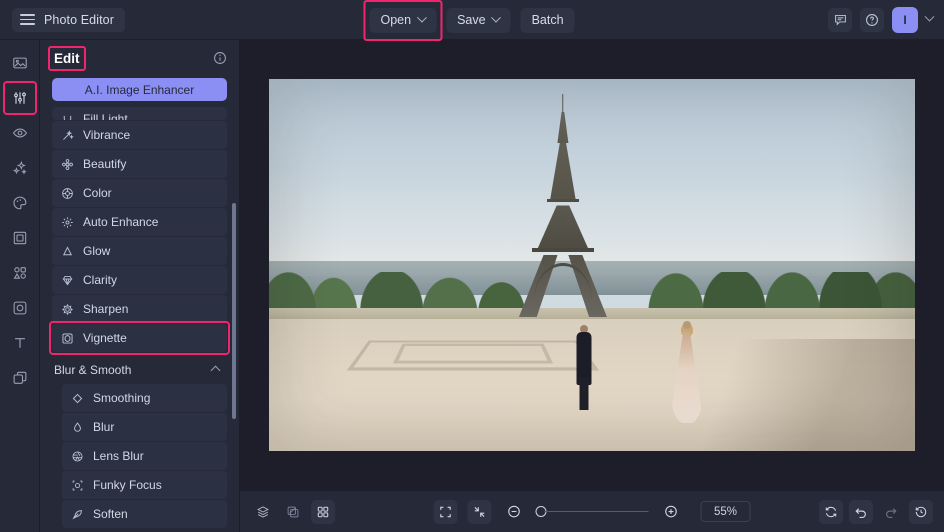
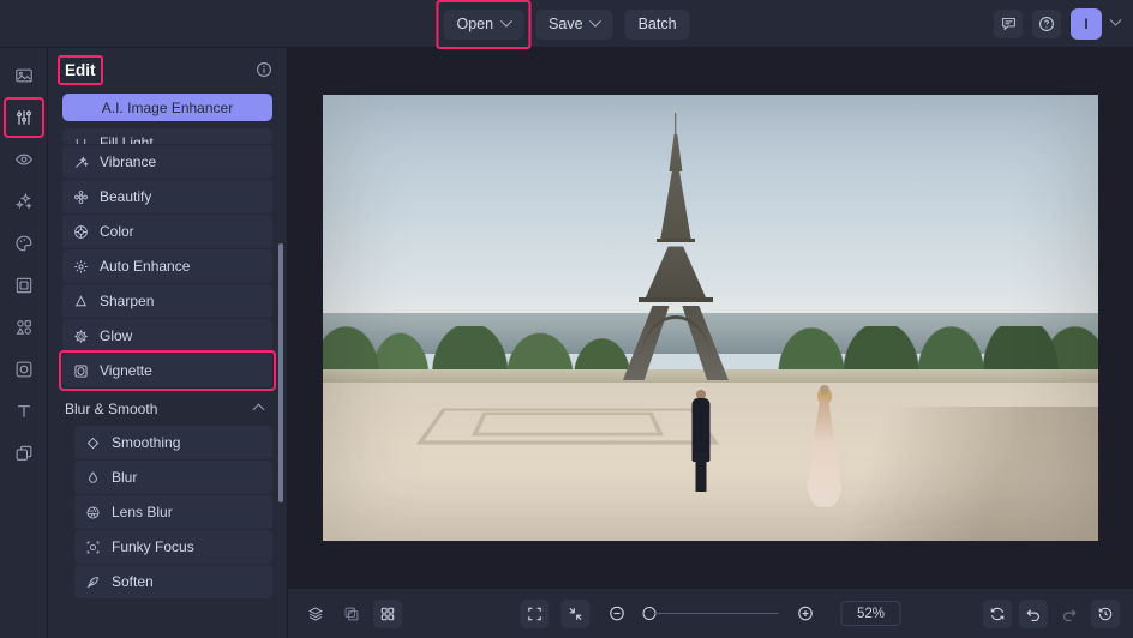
- Photo Editor
  Open
  Save
  Batch
  I
  Edit
  A.I. Image Enhancer
  Fill Light
  Vibrance
  Beautify
  Color
  Auto Enhance
- Glow
+ Sharpen
- Clarity
- Sharpen
+ Glow
  Vignette
  Blur & Smooth
  Smoothing
  Blur
  Lens Blur
  Funky Focus
  Soften
- 55%
+ 52%
